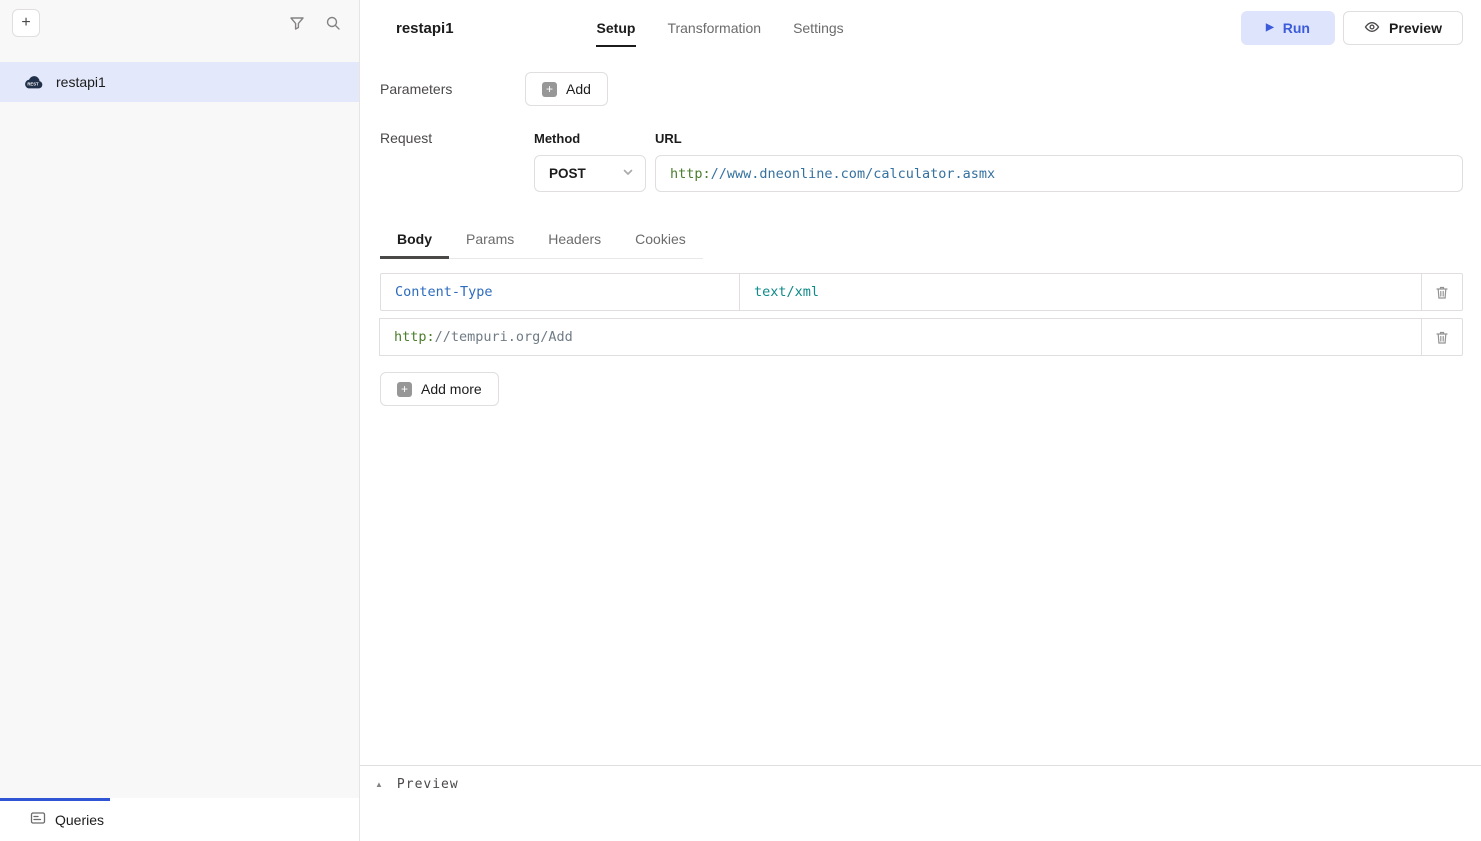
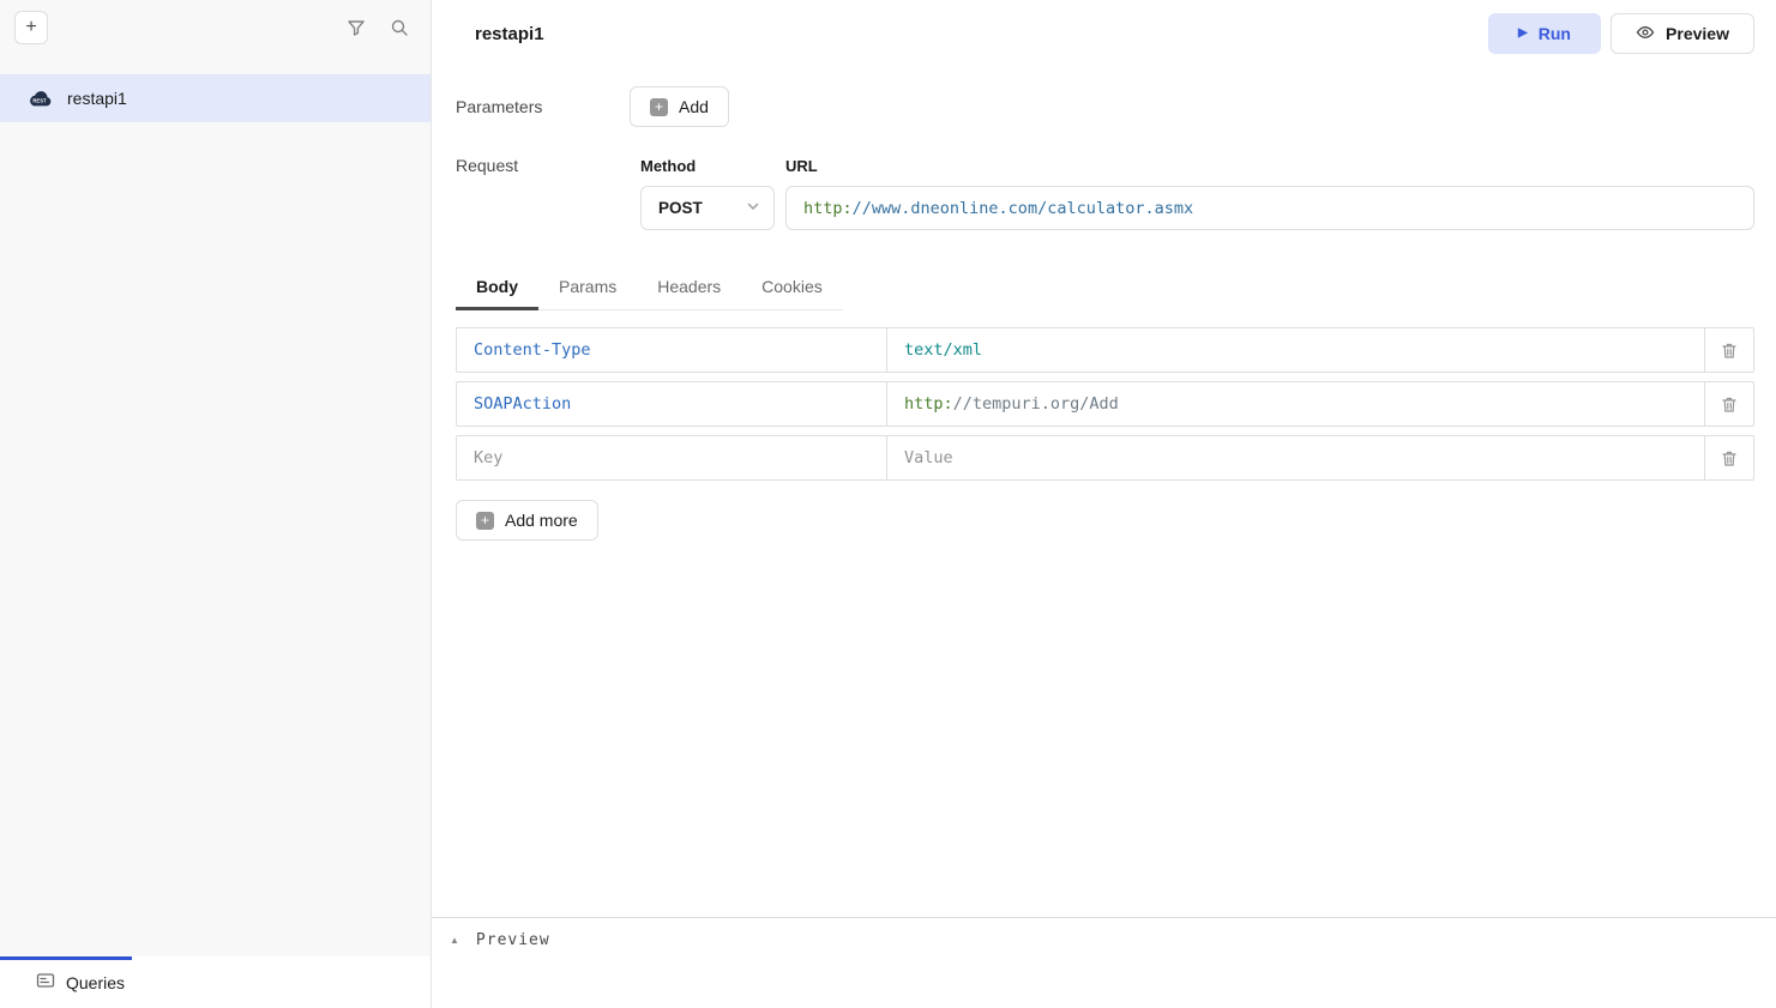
  +
  restapi1
  Queries
  restapi1
- Setup
- Transformation
- Settings
  ▶
  Run
  Preview
  Parameters
  +
  Add
  Request
  Method
  URL
  POST
  http:
  //www.dneonline.com/calculator.asmx
  Body
  Params
  Headers
  Cookies
  Content-Type
  text/xml
+ SOAPAction
  http:
  //tempuri.org/Add
+ Key
+ Value
  +
  Add more
  ▲
  Preview
